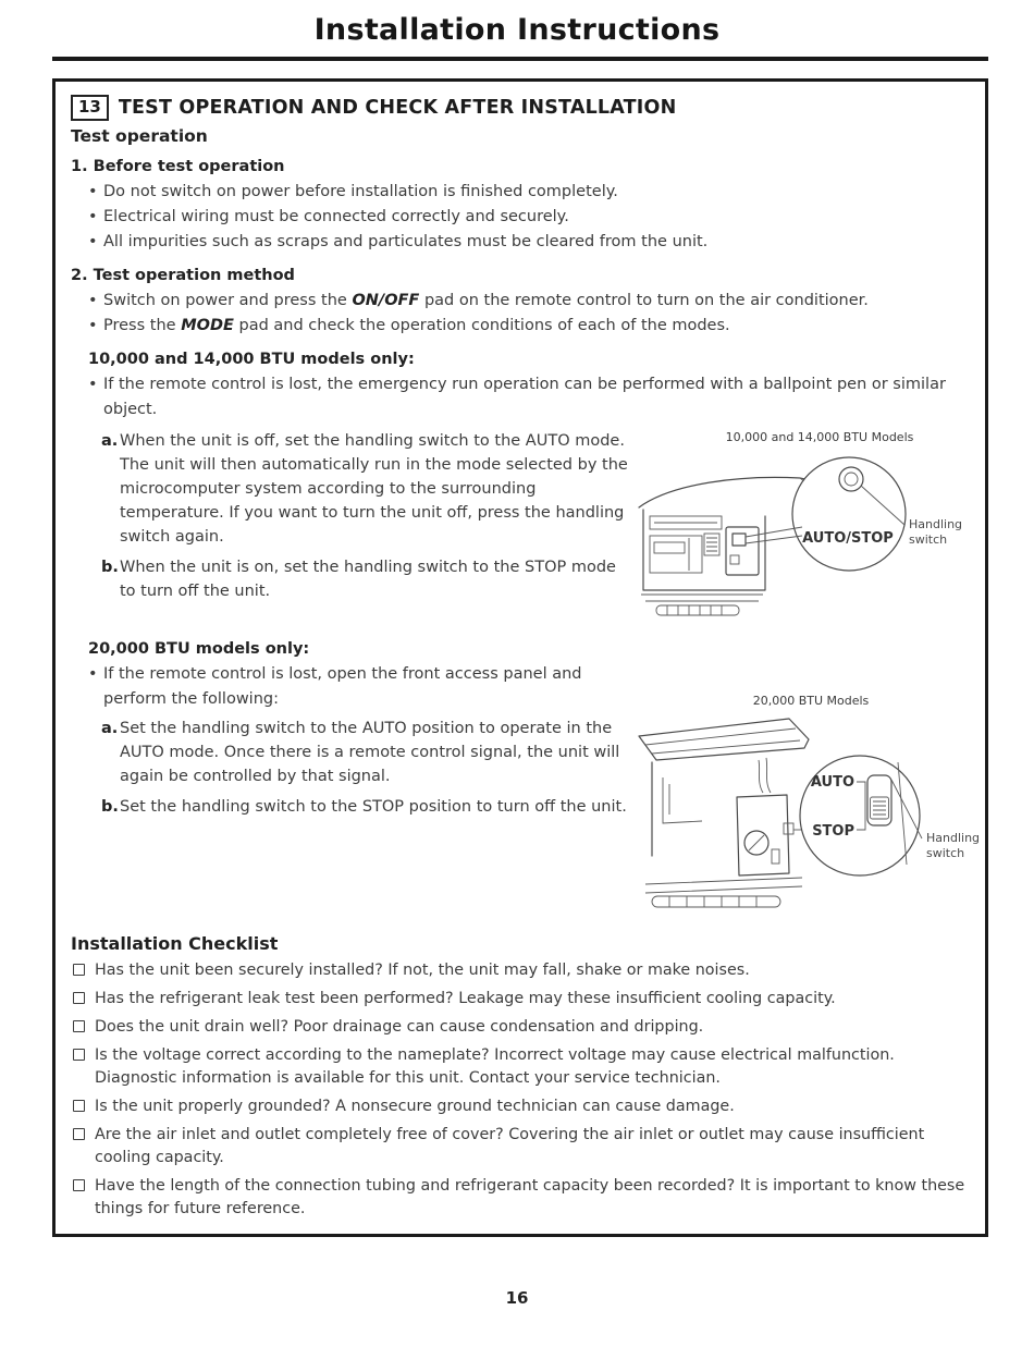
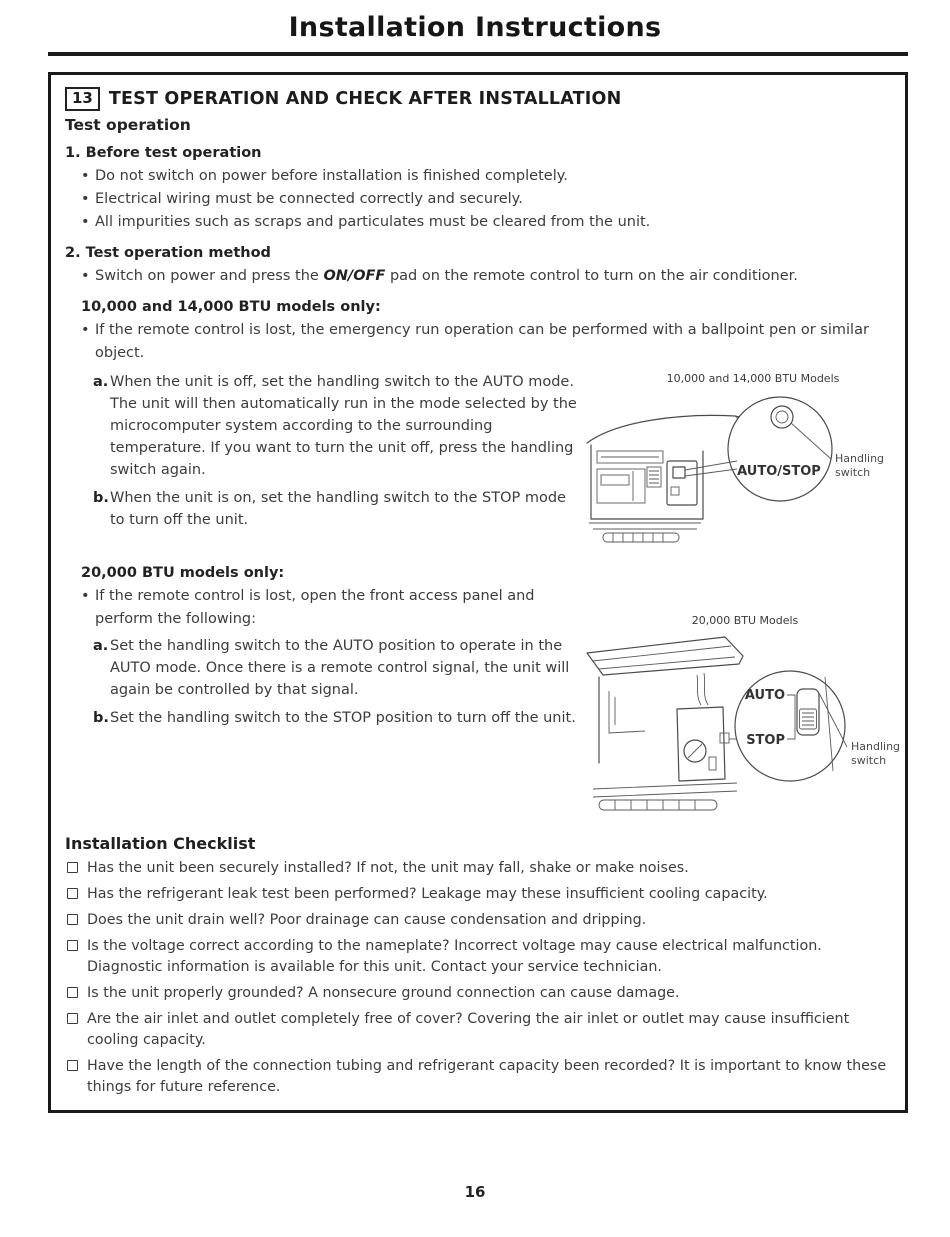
  Installation Instructions
  13
  TEST OPERATION AND CHECK AFTER INSTALLATION
  Test operation
  1. Before test operation
  Do not switch on power before installation is finished completely.
  Electrical wiring must be connected correctly and securely.
  All impurities such as scraps and particulates must be cleared from the unit.
  2. Test operation method
  Switch on power and press the ON/OFF pad on the remote control to turn on the air conditioner.
- Press the MODE pad and check the operation conditions of each of the modes.
  10,000 and 14,000 BTU models only:
  If the remote control is lost, the emergency run operation can be performed with a ballpoint pen or similar object.
  a.
  When the unit is off, set the handling switch to the AUTO mode. The unit will then automatically run in the mode selected by the microcomputer system according to the surrounding temperature. If you want to turn the unit off, press the handling switch again.
  b.
  When the unit is on, set the handling switch to the STOP mode to turn off the unit.
  10,000 and 14,000 BTU Models
  AUTO/STOP
  Handling
  switch
  20,000 BTU models only:
  If the remote control is lost, open the front access panel and perform the following:
  a.
  Set the handling switch to the AUTO position to operate in the AUTO mode. Once there is a remote control signal, the unit will again be controlled by that signal.
  b.
  Set the handling switch to the STOP position to turn off the unit.
  20,000 BTU Models
  AUTO
  STOP
  Handling
  switch
  Installation Checklist
  Has the unit been securely installed? If not, the unit may fall, shake or make noises.
  Has the refrigerant leak test been performed? Leakage may these insufficient cooling capacity.
  Does the unit drain well? Poor drainage can cause condensation and dripping.
  Is the voltage correct according to the nameplate? Incorrect voltage may cause electrical malfunction. Diagnostic information is available for this unit. Contact your service technician.
- Is the unit properly grounded? A nonsecure ground technician can cause damage.
+ Is the unit properly grounded? A nonsecure ground connection can cause damage.
  Are the air inlet and outlet completely free of cover? Covering the air inlet or outlet may cause insufficient cooling capacity.
  Have the length of the connection tubing and refrigerant capacity been recorded? It is important to know these things for future reference.
  16
